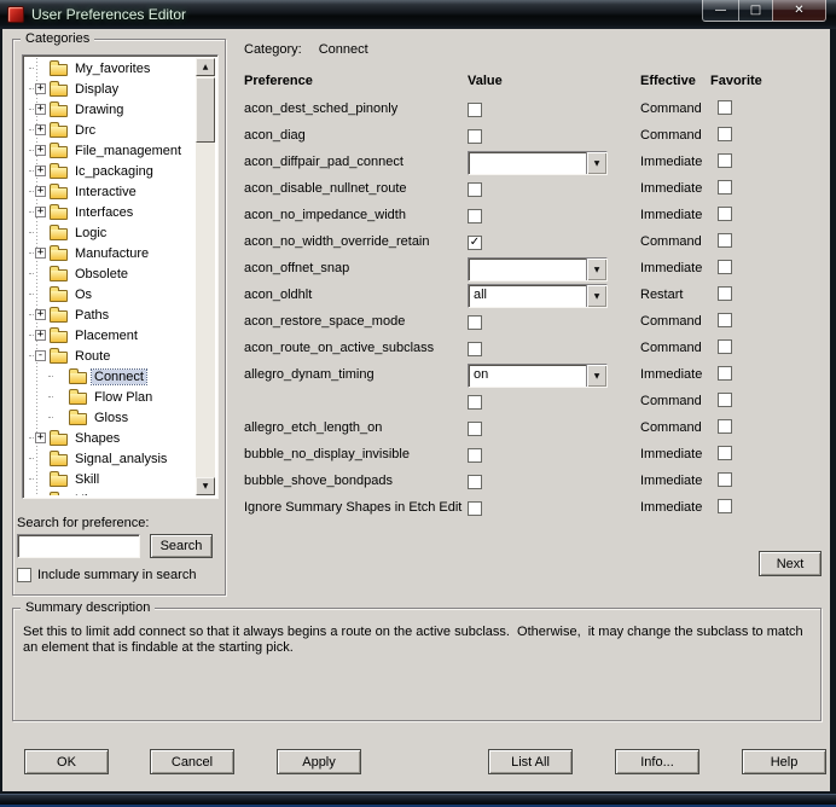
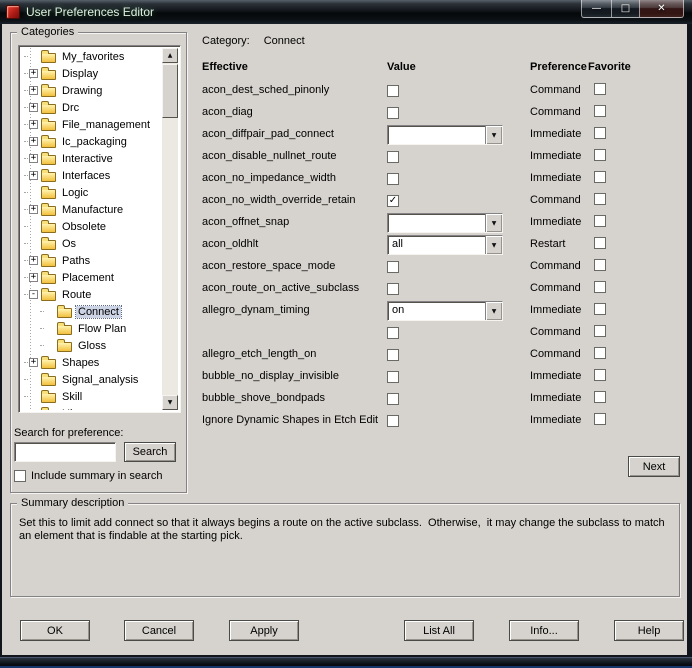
  User Preferences Editor
  —
  □
  ✕
  Categories
  My_favorites
  +
  Display
  +
  Drawing
  +
  Drc
  +
  File_management
  +
  Ic_packaging
  +
  Interactive
  +
  Interfaces
  Logic
  +
  Manufacture
  Obsolete
  Os
  +
  Paths
  +
  Placement
  -
  Route
  Connect
  Flow Plan
  Gloss
  +
  Shapes
  Signal_analysis
  Skill
  Search for preference:
  Search
  Include summary in search
  Category: Connect
- Preference
+ Effective
  Value
- Effective
+ Preference
  Favorite
  acon_dest_sched_pinonly
  Command
  acon_diag
  Command
  acon_diffpair_pad_connect
  Immediate
  acon_disable_nullnet_route
  Immediate
  acon_no_impedance_width
  Immediate
  acon_no_width_override_retain
  ✓
  Command
  acon_offnet_snap
  Immediate
  acon_oldhlt
  all
  Restart
  acon_restore_space_mode
  Command
  acon_route_on_active_subclass
  Command
  allegro_dynam_timing
  on
  Immediate
  Command
  allegro_etch_length_on
  Command
  bubble_no_display_invisible
  Immediate
  bubble_shove_bondpads
  Immediate
- Ignore Summary Shapes in Etch Edit
+ Ignore Dynamic Shapes in Etch Edit
  Immediate
  Next
  Summary description
  Set this to limit add connect so that it always begins a route on the active subclass. Otherwise, it may change the subclass to match an element that is findable at the starting pick.
  OK
  Cancel
  Apply
  List All
  Info...
  Help
